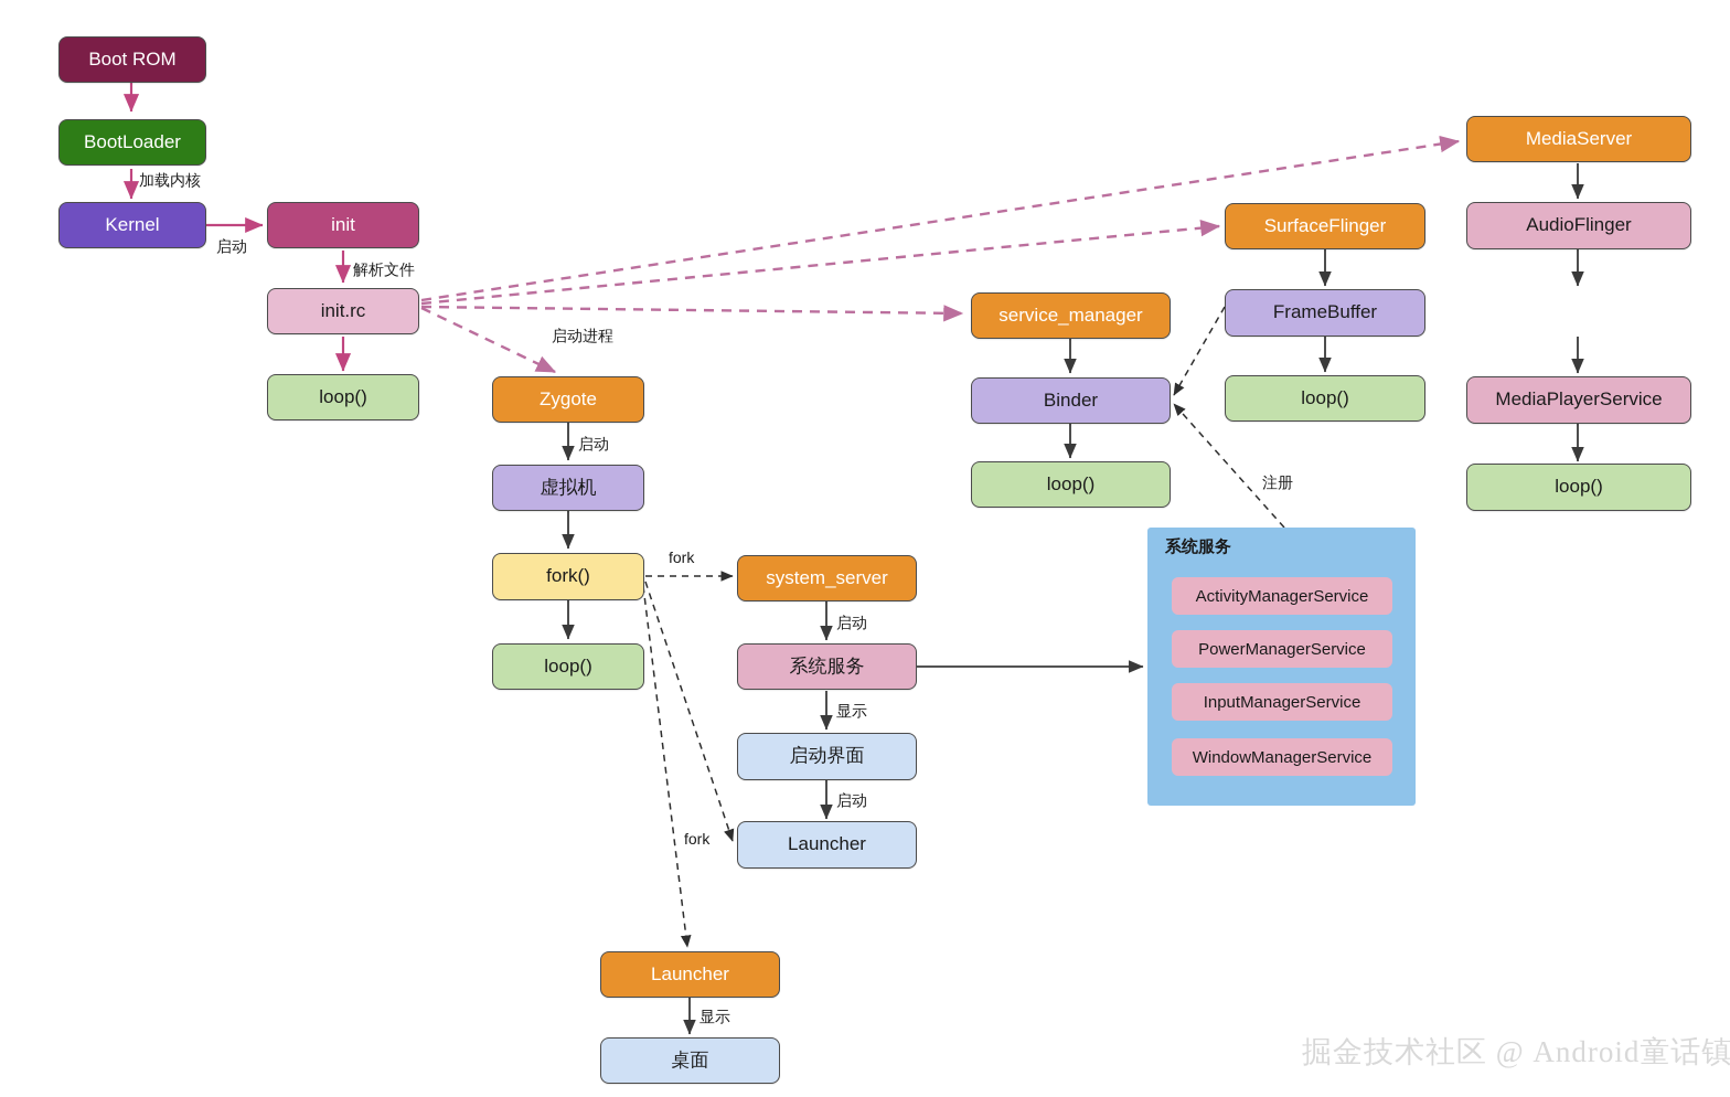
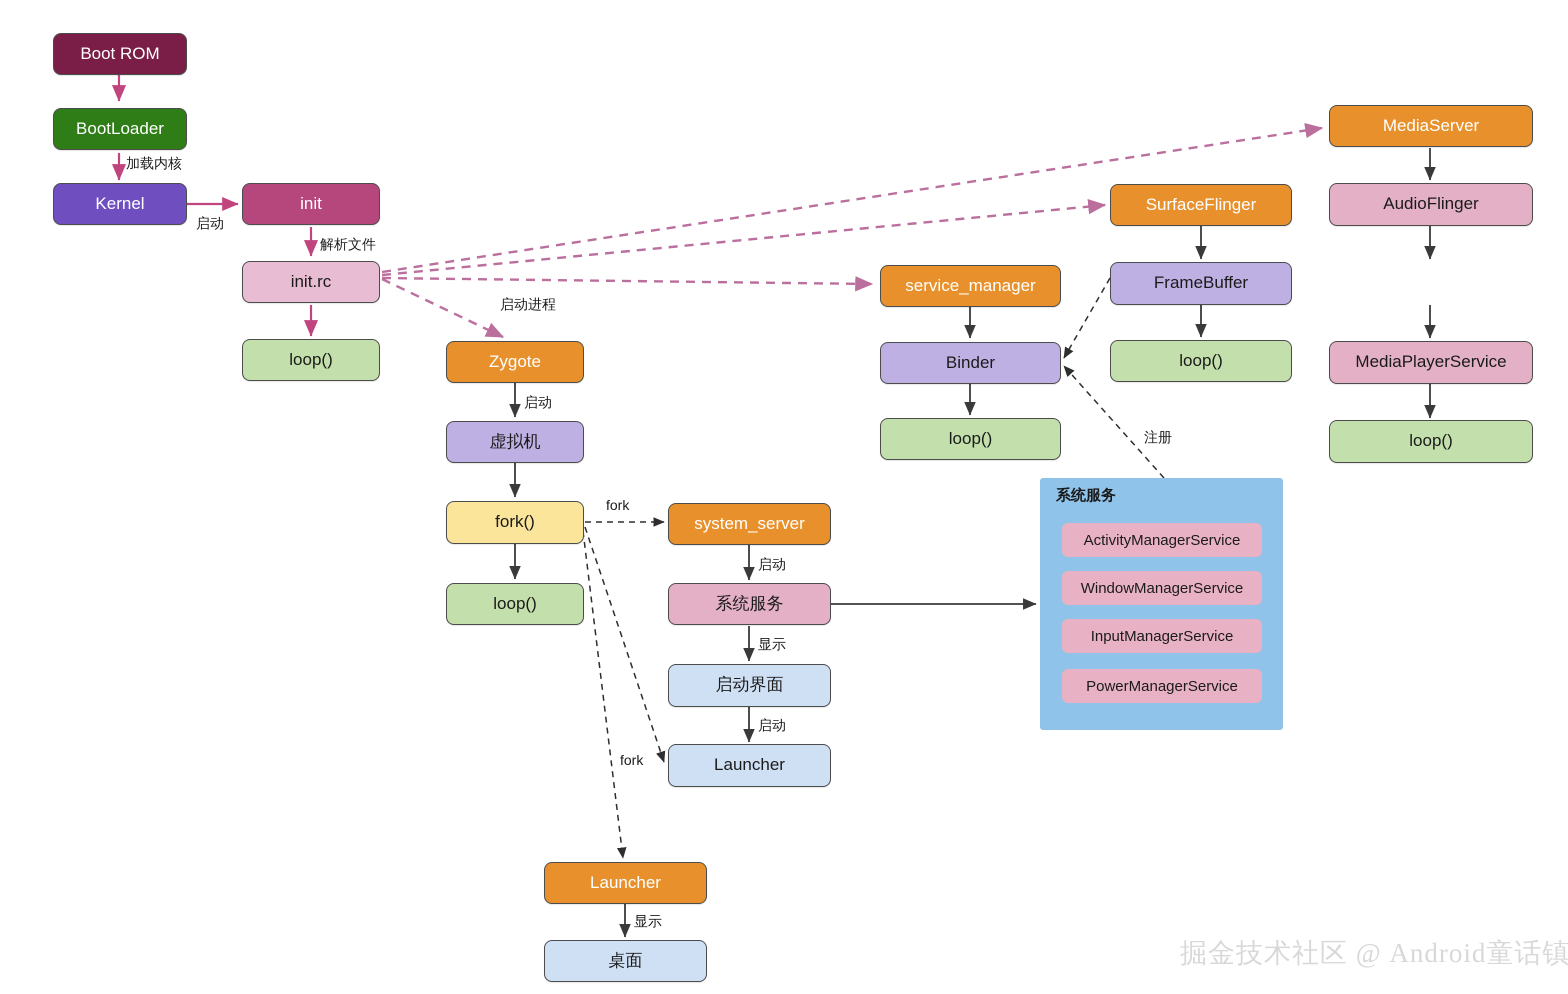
  Boot ROM
  BootLoader
  Kernel
  init
  init.rc
  loop()
  Zygote
  虚拟机
  fork()
  loop()
  system_server
  系统服务
  启动界面
  Launcher
  Launcher
  桌面
  service_manager
  Binder
  loop()
  SurfaceFlinger
  FrameBuffer
  loop()
  MediaServer
  AudioFlinger
  MediaPlayerService
  loop()
  系统服务
  ActivityManagerService
- PowerManagerService
+ WindowManagerService
  InputManagerService
- WindowManagerService
+ PowerManagerService
  加载内核
  启动
  解析文件
  启动进程
  启动
  fork
  fork
  启动
  显示
  启动
  显示
  注册
  掘金技术社区 @ Android童话镇
